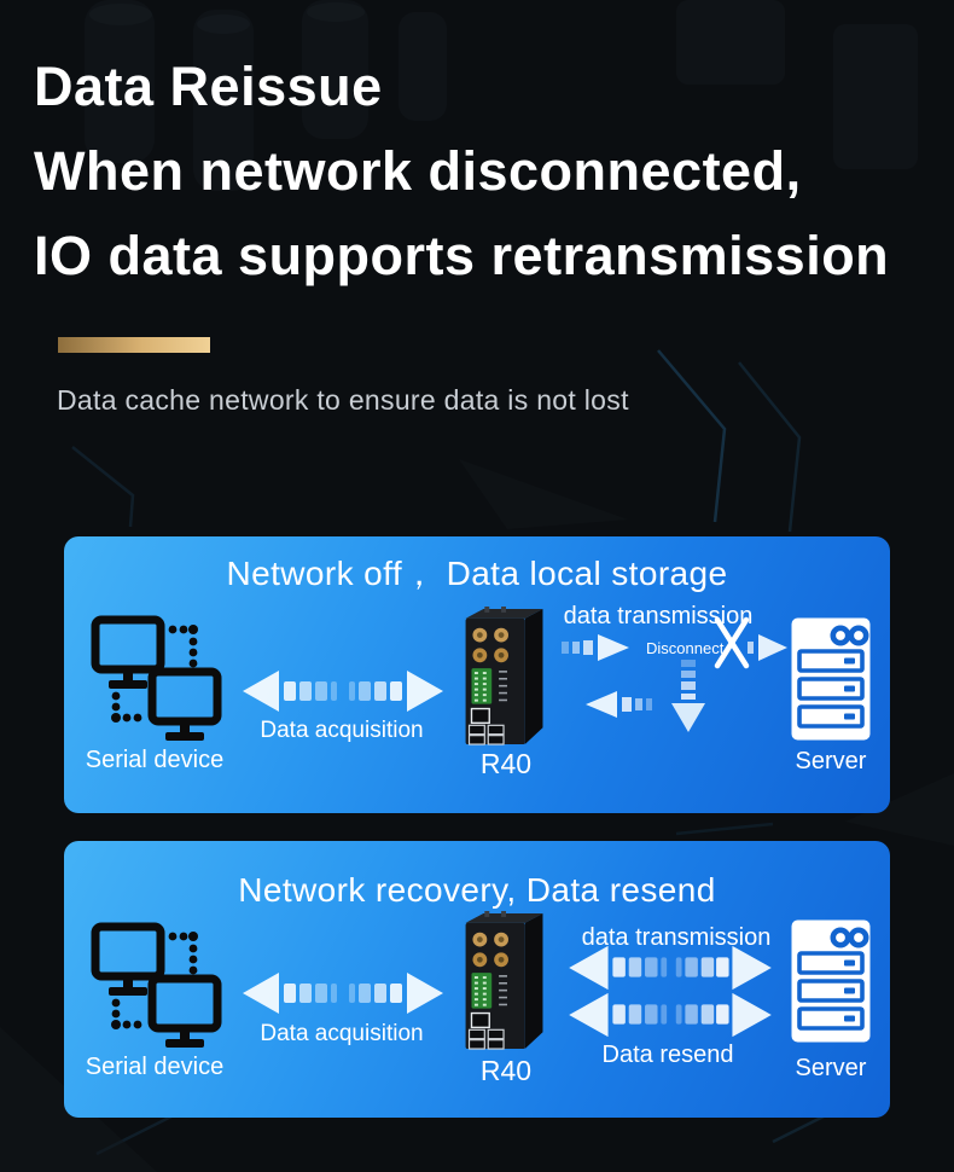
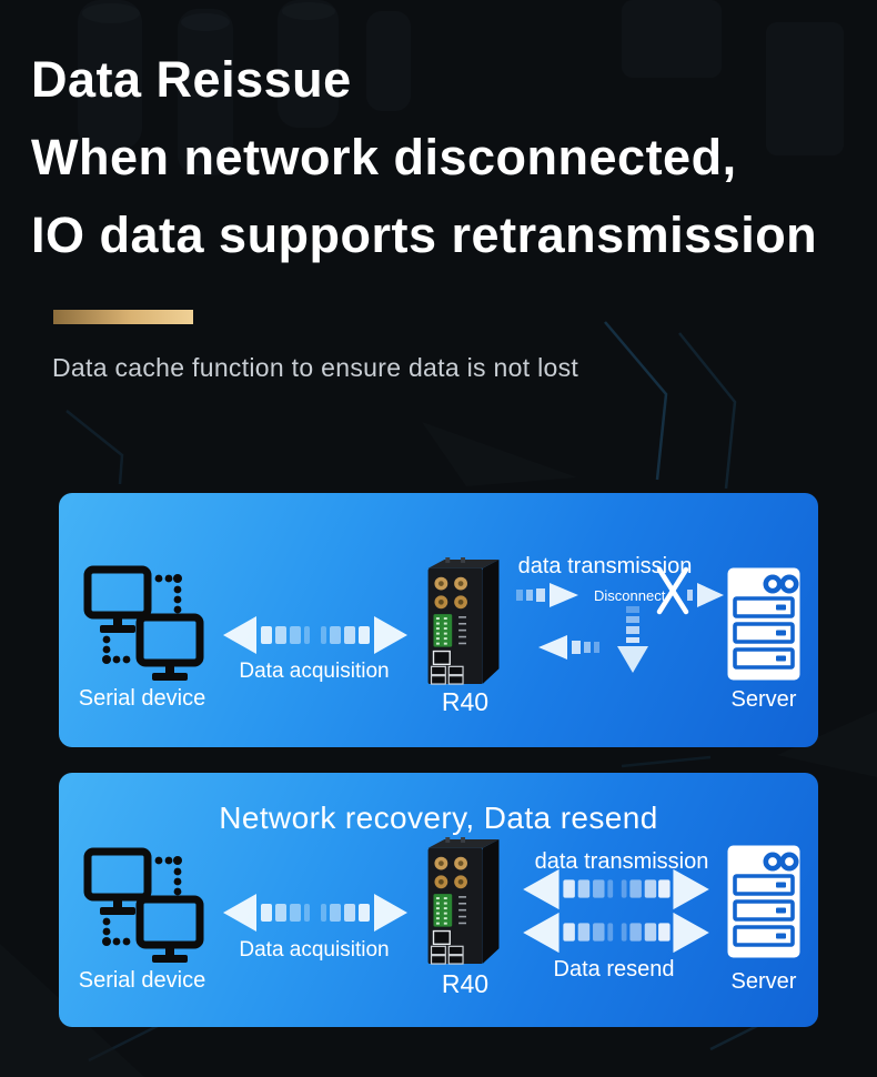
  Data Reissue
  When network disconnected,
  IO data supports retransmission
- Data cache network to ensure data is not lost
+ Data cache function to ensure data is not lost
- Network off， Data local storage
  Serial device
  Data acquisition
  R40
  data transmission
  Disconnec
  Server
  Network recovery, Data resend
  Serial device
  Data acquisition
  R40
  data transmission
  Data resend
  Server
